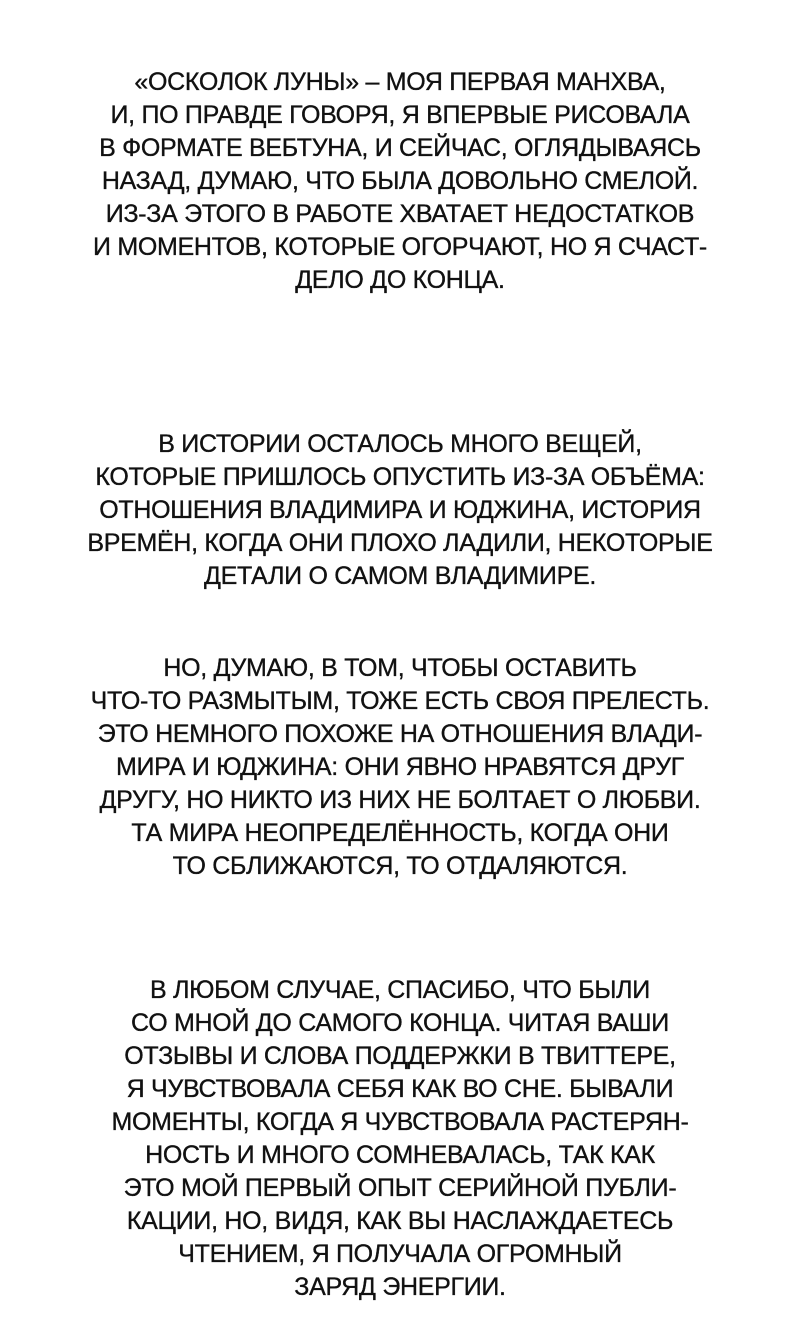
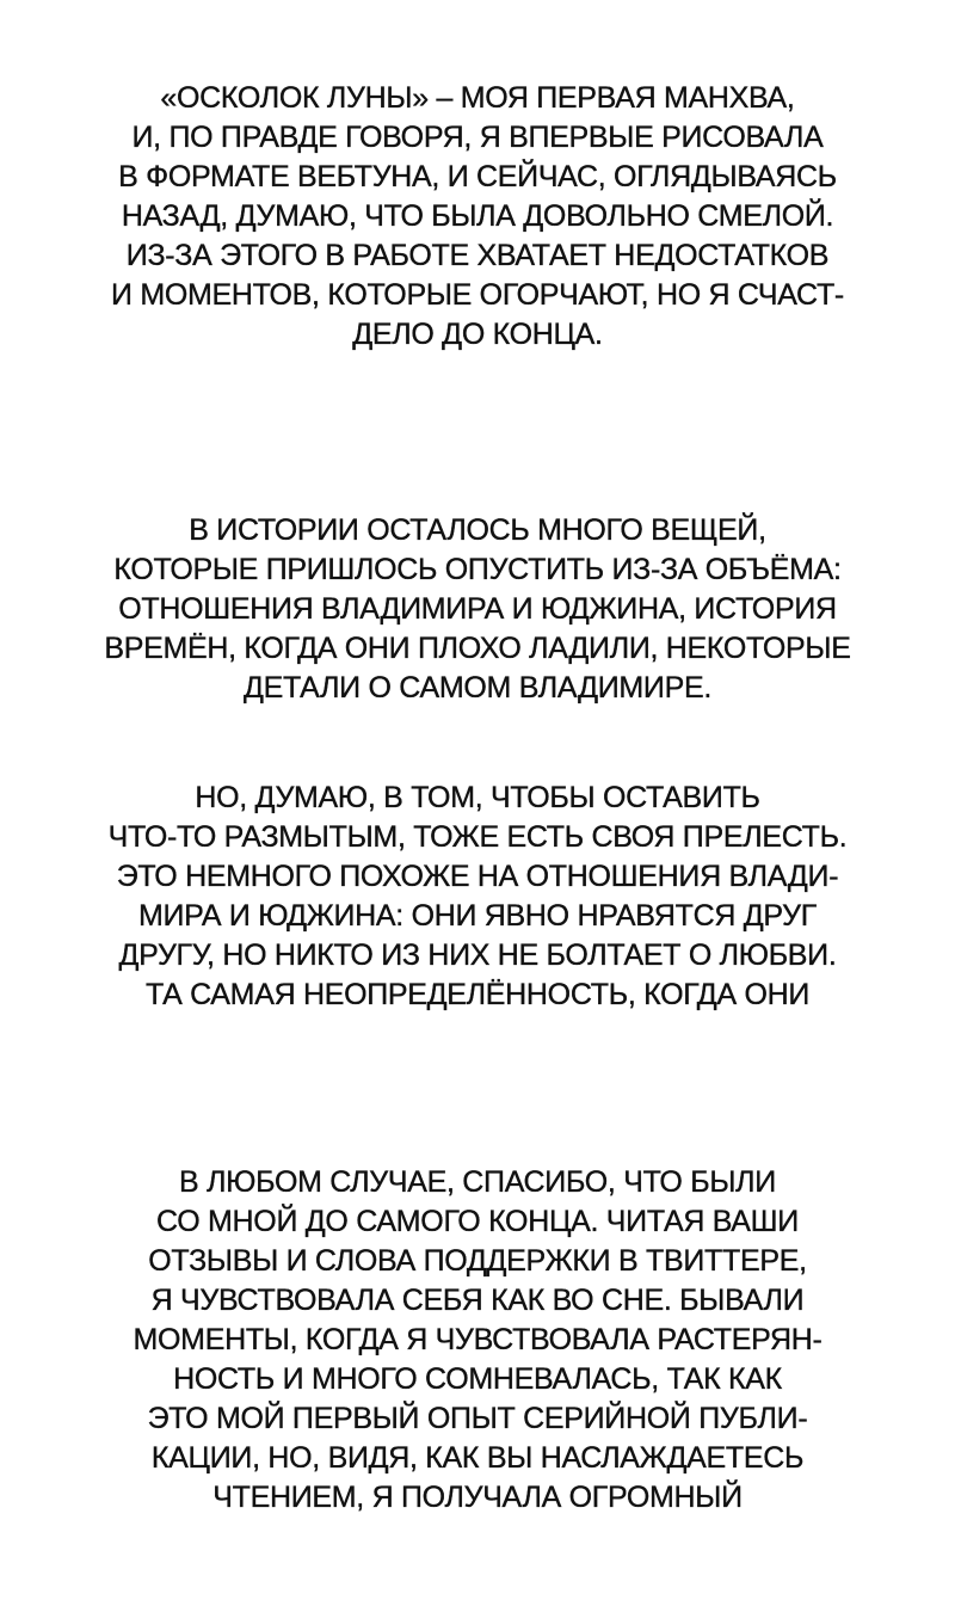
  «ОСКОЛОК ЛУНЫ» – МОЯ ПЕРВАЯ МАНХВА,
  И, ПО ПРАВДЕ ГОВОРЯ, Я ВПЕРВЫЕ РИСОВАЛА
  В ФОРМАТЕ ВЕБТУНА, И СЕЙЧАС, ОГЛЯДЫВАЯСЬ
  НАЗАД, ДУМАЮ, ЧТО БЫЛА ДОВОЛЬНО СМЕЛОЙ.
  ИЗ-ЗА ЭТОГО В РАБОТЕ ХВАТАЕТ НЕДОСТАТКОВ
  И МОМЕНТОВ, КОТОРЫЕ ОГОРЧАЮТ, НО Я СЧАСТ-
  ДЕЛО ДО КОНЦА.
  В ИСТОРИИ ОСТАЛОСЬ МНОГО ВЕЩЕЙ,
  КОТОРЫЕ ПРИШЛОСЬ ОПУСТИТЬ ИЗ-ЗА ОБЪЁМА:
  ОТНОШЕНИЯ ВЛАДИМИРА И ЮДЖИНА, ИСТОРИЯ
  ВРЕМЁН, КОГДА ОНИ ПЛОХО ЛАДИЛИ, НЕКОТОРЫЕ
  ДЕТАЛИ О САМОМ ВЛАДИМИРЕ.
  НО, ДУМАЮ, В ТОМ, ЧТОБЫ ОСТАВИТЬ
  ЧТО-ТО РАЗМЫТЫМ, ТОЖЕ ЕСТЬ СВОЯ ПРЕЛЕСТЬ.
  ЭТО НЕМНОГО ПОХОЖЕ НА ОТНОШЕНИЯ ВЛАДИ-
  МИРА И ЮДЖИНА: ОНИ ЯВНО НРАВЯТСЯ ДРУГ
  ДРУГУ, НО НИКТО ИЗ НИХ НЕ БОЛТАЕТ О ЛЮБВИ.
- ТА МИРА НЕОПРЕДЕЛЁННОСТЬ, КОГДА ОНИ
+ ТА САМАЯ НЕОПРЕДЕЛЁННОСТЬ, КОГДА ОНИ
- ТО СБЛИЖАЮТСЯ, ТО ОТДАЛЯЮТСЯ.
  В ЛЮБОМ СЛУЧАЕ, СПАСИБО, ЧТО БЫЛИ
  СО МНОЙ ДО САМОГО КОНЦА. ЧИТАЯ ВАШИ
  ОТЗЫВЫ И СЛОВА ПОДДЕРЖКИ В ТВИТТЕРЕ,
  Я ЧУВСТВОВАЛА СЕБЯ КАК ВО СНЕ. БЫВАЛИ
  МОМЕНТЫ, КОГДА Я ЧУВСТВОВАЛА РАСТЕРЯН-
  НОСТЬ И МНОГО СОМНЕВАЛАСЬ, ТАК КАК
  ЭТО МОЙ ПЕРВЫЙ ОПЫТ СЕРИЙНОЙ ПУБЛИ-
  КАЦИИ, НО, ВИДЯ, КАК ВЫ НАСЛАЖДАЕТЕСЬ
  ЧТЕНИЕМ, Я ПОЛУЧАЛА ОГРОМНЫЙ
- ЗАРЯД ЭНЕРГИИ.
